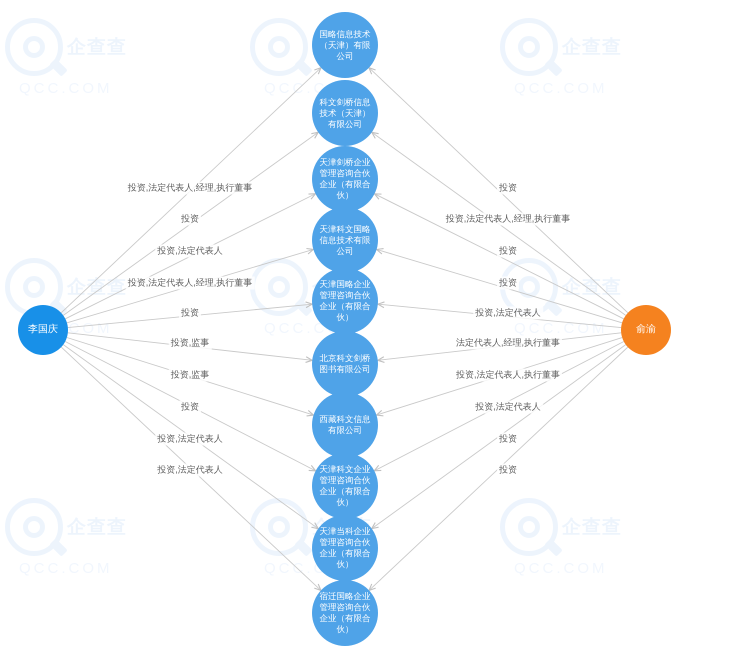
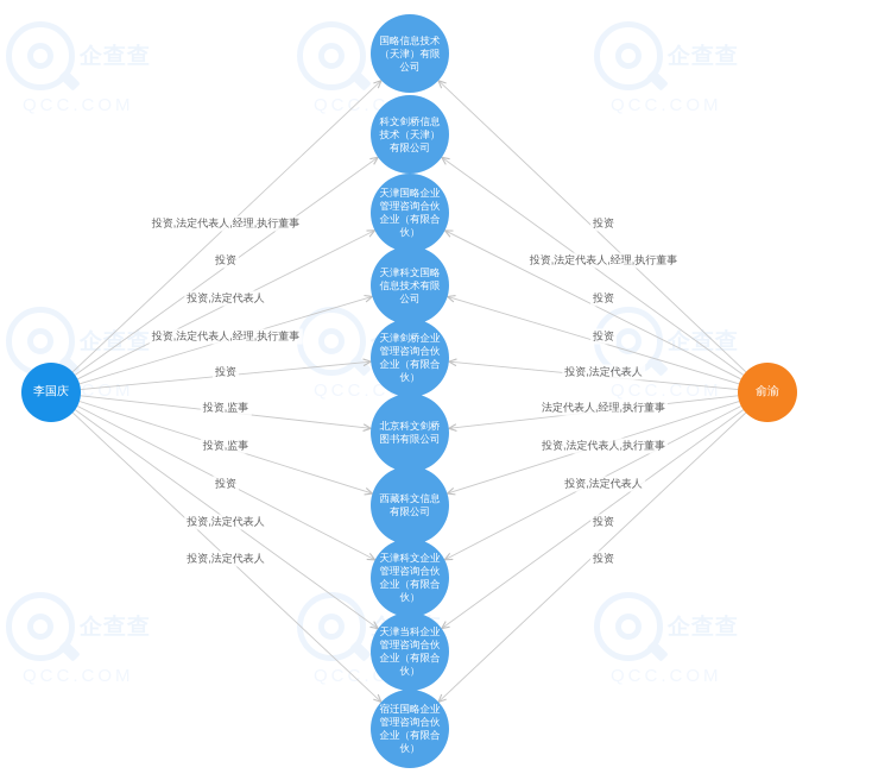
  企查查
  QCC.C
  企查查
  QCC.COM
  投资,法定代表人,经理,执行董事
  投资
  投资,法定代表人
  投资,法定代表人,经理,执行董事
  投资
  投资,监事
  投资,监事
  投资
  投资,法定代表人
  投资,法定代表人
  投资
  投资,法定代表人,经理,执行董事
  投资
  投资
  投资,法定代表人
  法定代表人,经理,执行董事
  投资,法定代表人,执行董事
  投资,法定代表人
  投资
  投资
  国略信息技术（天津）有限公司
  科文剑桥信息技术（天津）有限公司
- 天津剑桥企业管理咨询合伙企业（有限合伙）
+ 天津国略企业管理咨询合伙企业（有限合伙）
  天津科文国略信息技术有限公司
- 天津国略企业管理咨询合伙企业（有限合伙）
+ 天津剑桥企业管理咨询合伙企业（有限合伙）
  北京科文剑桥图书有限公司
  西藏科文信息有限公司
  天津科文企业管理咨询合伙企业（有限合伙）
  天津当科企业管理咨询合伙企业（有限合伙）
  宿迁国略企业管理咨询合伙企业（有限合伙）
  李国庆
  俞渝
